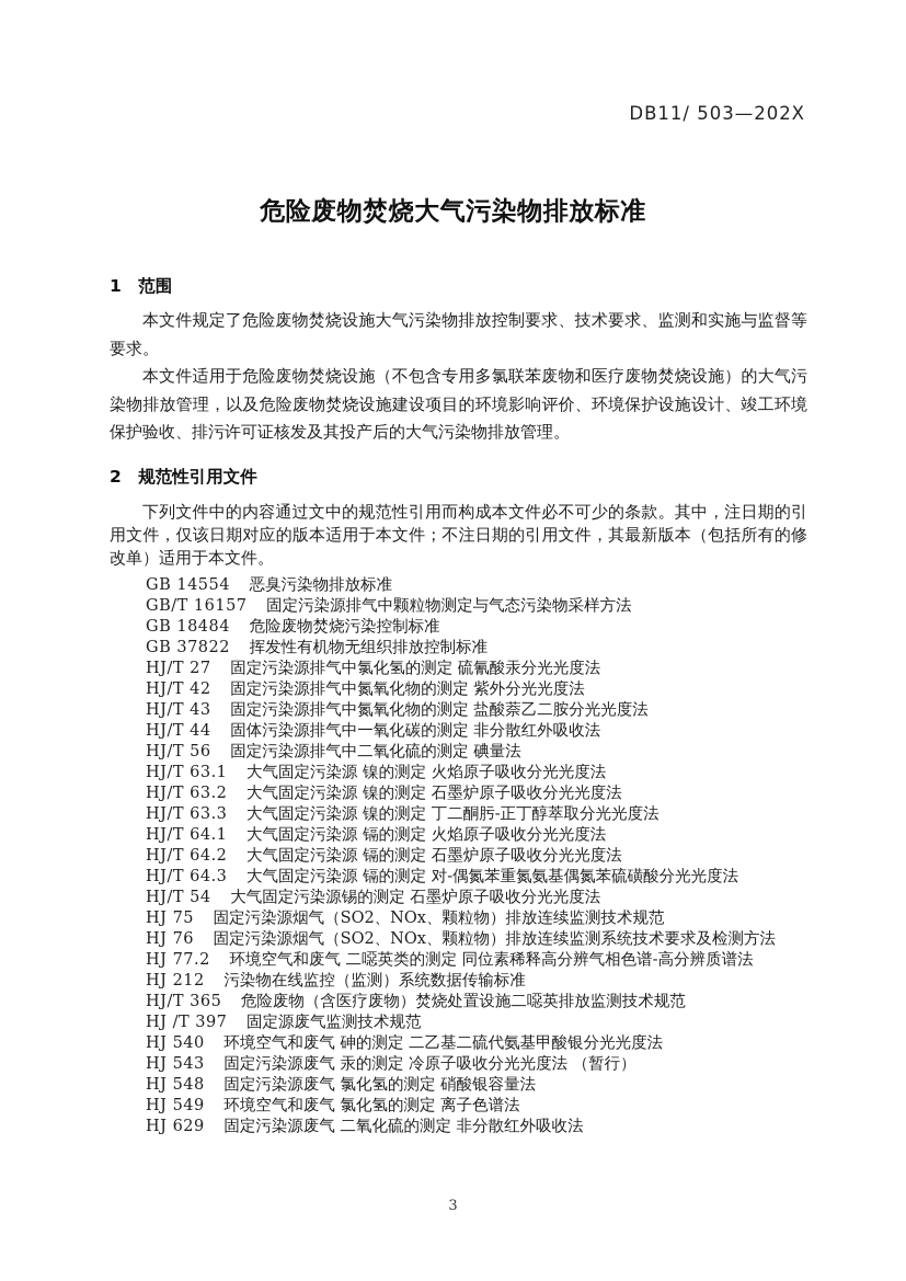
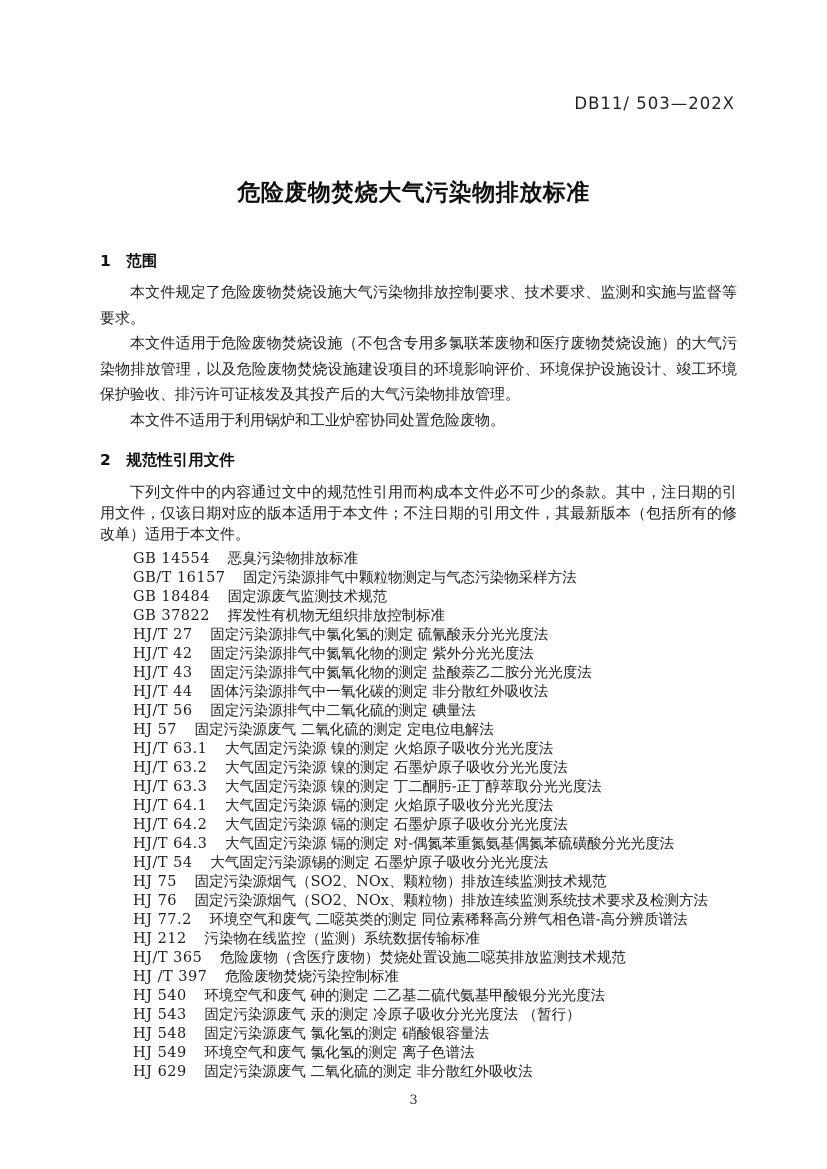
  DB11/ 503—202X
  危险废物焚烧大气污染物排放标准
  1 范围
  本文件规定了危险废物焚烧设施大气污染物排放控制要求、技术要求、监测和实施与监督等要求。
  本文件适用于危险废物焚烧设施（不包含专用多氯联苯废物和医疗废物焚烧设施）的大气污染物排放管理，以及危险废物焚烧设施建设项目的环境影响评价、环境保护设施设计、竣工环境保护验收、排污许可证核发及其投产后的大气污染物排放管理。
+ 本文件不适用于利用锅炉和工业炉窑协同处置危险废物。
  2 规范性引用文件
  下列文件中的内容通过文中的规范性引用而构成本文件必不可少的条款。其中，注日期的引用文件，仅该日期对应的版本适用于本文件；不注日期的引用文件，其最新版本（包括所有的修改单）适用于本文件。
  GB 14554 恶臭污染物排放标准
  GB/T 16157 固定污染源排气中颗粒物测定与气态污染物采样方法
- GB 18484 危险废物焚烧污染控制标准
+ GB 18484 固定源废气监测技术规范
  GB 37822 挥发性有机物无组织排放控制标准
  HJ/T 27 固定污染源排气中氯化氢的测定 硫氰酸汞分光光度法
  HJ/T 42 固定污染源排气中氮氧化物的测定 紫外分光光度法
  HJ/T 43 固定污染源排气中氮氧化物的测定 盐酸萘乙二胺分光光度法
  HJ/T 44 固体污染源排气中一氧化碳的测定 非分散红外吸收法
  HJ/T 56 固定污染源排气中二氧化硫的测定 碘量法
+ HJ 57 固定污染源废气 二氧化硫的测定 定电位电解法
  HJ/T 63.1 大气固定污染源 镍的测定 火焰原子吸收分光光度法
  HJ/T 63.2 大气固定污染源 镍的测定 石墨炉原子吸收分光光度法
  HJ/T 63.3 大气固定污染源 镍的测定 丁二酮肟-正丁醇萃取分光光度法
  HJ/T 64.1 大气固定污染源 镉的测定 火焰原子吸收分光光度法
  HJ/T 64.2 大气固定污染源 镉的测定 石墨炉原子吸收分光光度法
  HJ/T 64.3 大气固定污染源 镉的测定 对-偶氮苯重氮氨基偶氮苯硫磺酸分光光度法
  HJ/T 54 大气固定污染源锡的测定 石墨炉原子吸收分光光度法
  HJ 75 固定污染源烟气（SO2、NOx、颗粒物）排放连续监测技术规范
  HJ 76 固定污染源烟气（SO2、NOx、颗粒物）排放连续监测系统技术要求及检测方法
  HJ 77.2 环境空气和废气 二噁英类的测定 同位素稀释高分辨气相色谱-高分辨质谱法
  HJ 212 污染物在线监控（监测）系统数据传输标准
  HJ/T 365 危险废物（含医疗废物）焚烧处置设施二噁英排放监测技术规范
- HJ /T 397 固定源废气监测技术规范
+ HJ /T 397 危险废物焚烧污染控制标准
  HJ 540 环境空气和废气 砷的测定 二乙基二硫代氨基甲酸银分光光度法
  HJ 543 固定污染源废气 汞的测定 冷原子吸收分光光度法 （暂行）
  HJ 548 固定污染源废气 氯化氢的测定 硝酸银容量法
  HJ 549 环境空气和废气 氯化氢的测定 离子色谱法
  HJ 629 固定污染源废气 二氧化硫的测定 非分散红外吸收法
  3
